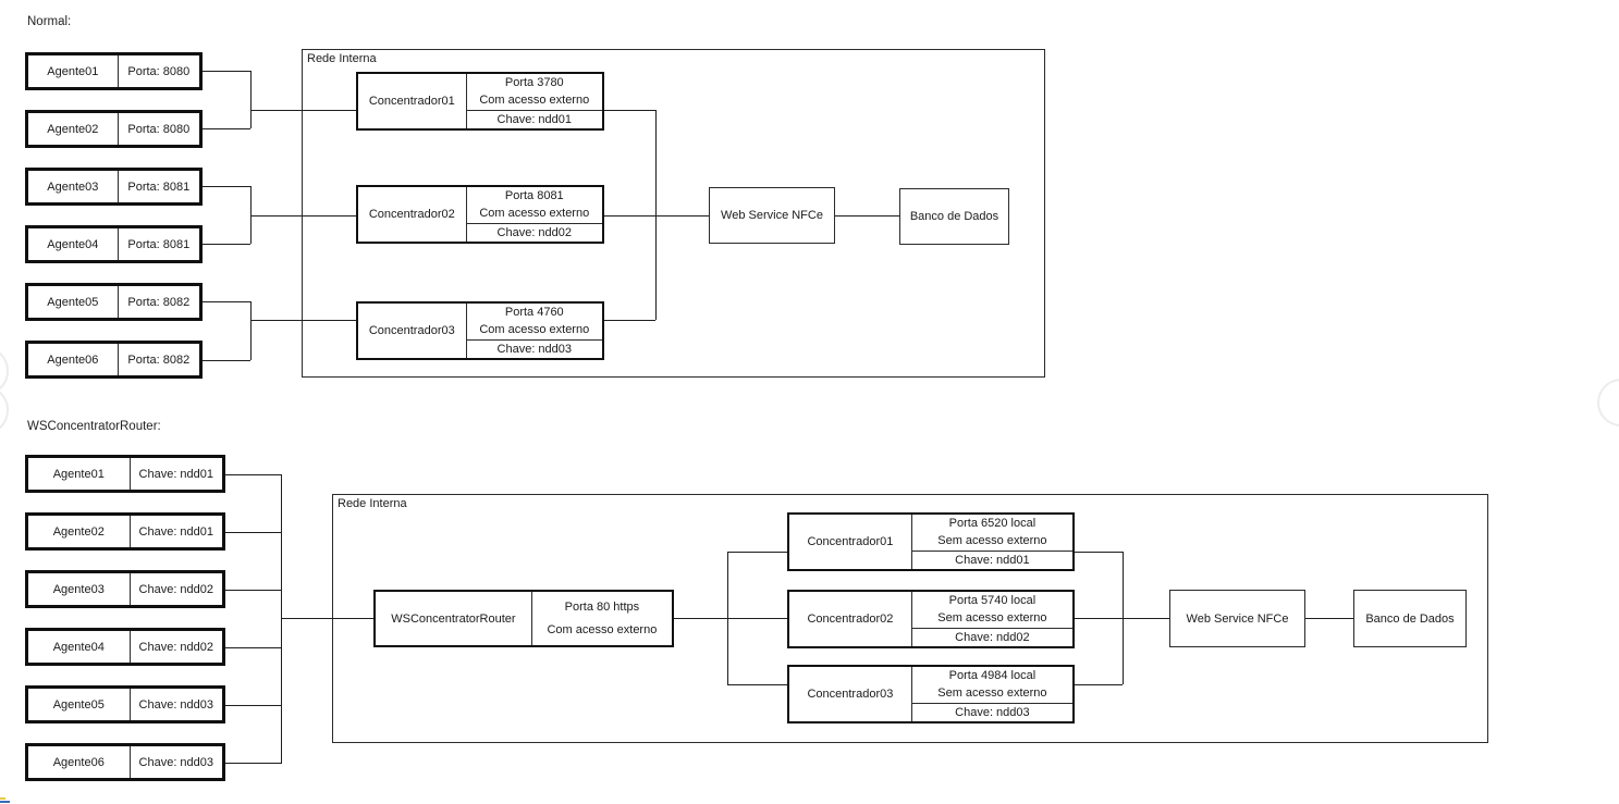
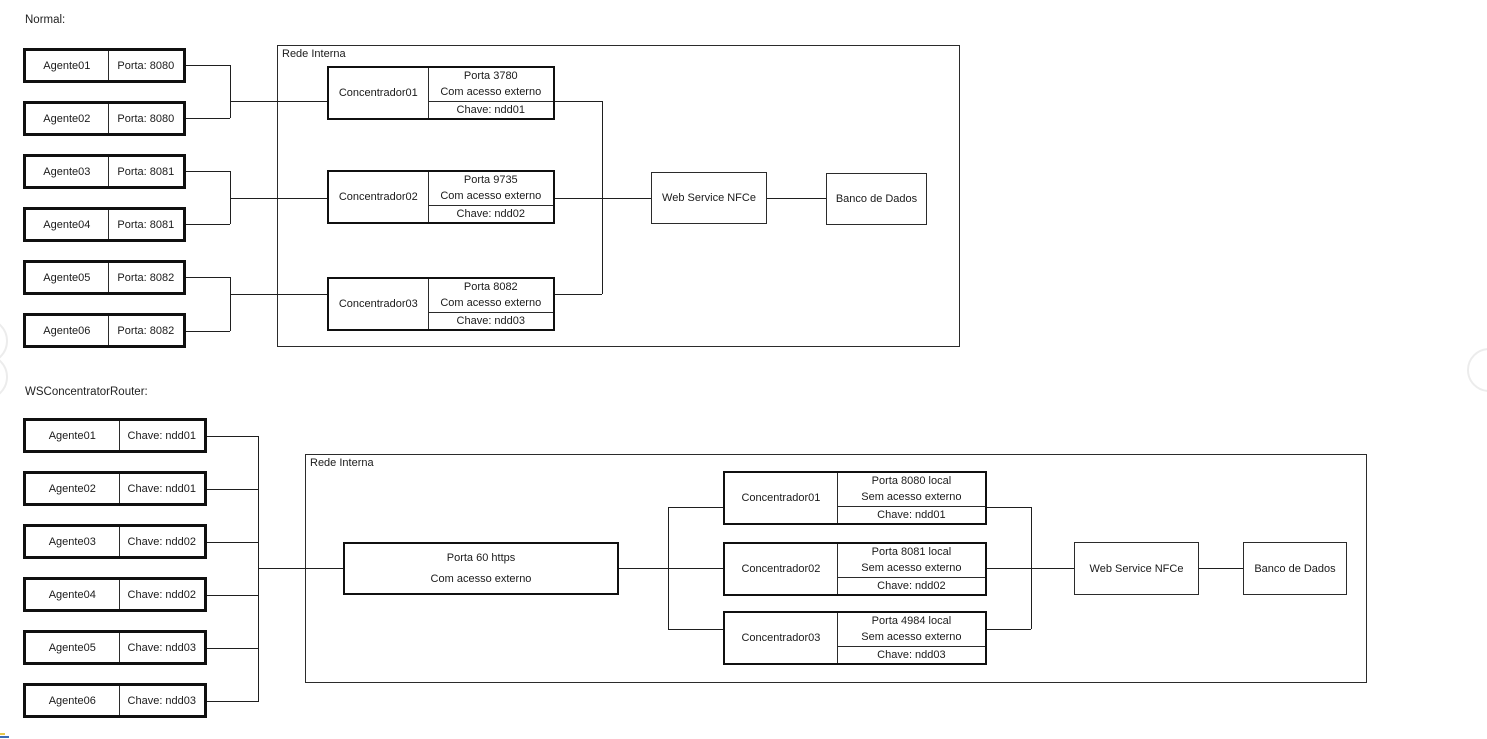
  Normal:
  Agente01
  Porta: 8080
  Agente02
  Porta: 8080
  Agente03
  Porta: 8081
  Agente04
  Porta: 8081
  Agente05
  Porta: 8082
  Agente06
  Porta: 8082
  Rede Interna
  Concentrador01
  Porta 3780
  Com acesso externo
  Chave: ndd01
  Concentrador02
- Porta 8081
+ Porta 9735
  Com acesso externo
  Chave: ndd02
  Concentrador03
- Porta 4760
+ Porta 8082
  Com acesso externo
  Chave: ndd03
  Web Service NFCe
  Banco de Dados
  WSConcentratorRouter:
  Agente01
  Chave: ndd01
  Agente02
  Chave: ndd01
  Agente03
  Chave: ndd02
  Agente04
  Chave: ndd02
  Agente05
  Chave: ndd03
  Agente06
  Chave: ndd03
  Rede Interna
- WSConcentratorRouter
- Porta 80 https
+ Porta 60 https
  Com acesso externo
  Concentrador01
- Porta 6520 local
+ Porta 8080 local
  Sem acesso externo
  Chave: ndd01
  Concentrador02
- Porta 5740 local
+ Porta 8081 local
  Sem acesso externo
  Chave: ndd02
  Concentrador03
  Porta 4984 local
  Sem acesso externo
  Chave: ndd03
  Web Service NFCe
  Banco de Dados
